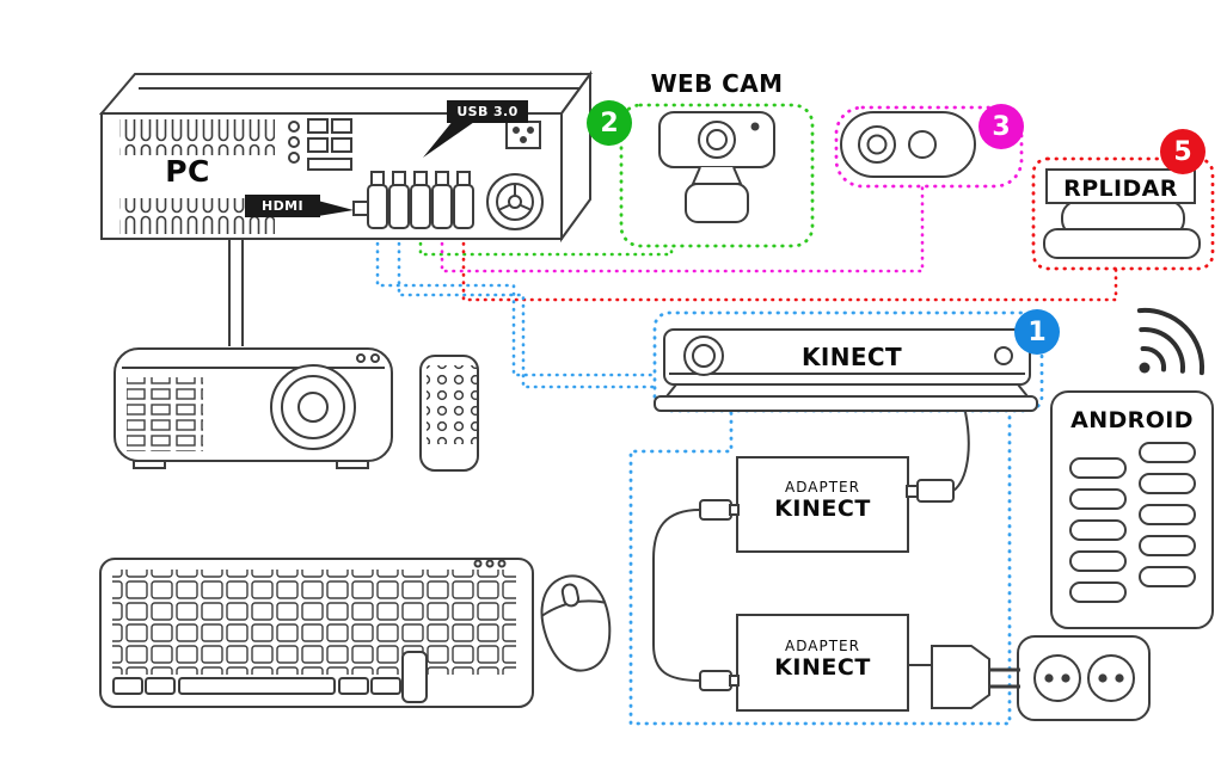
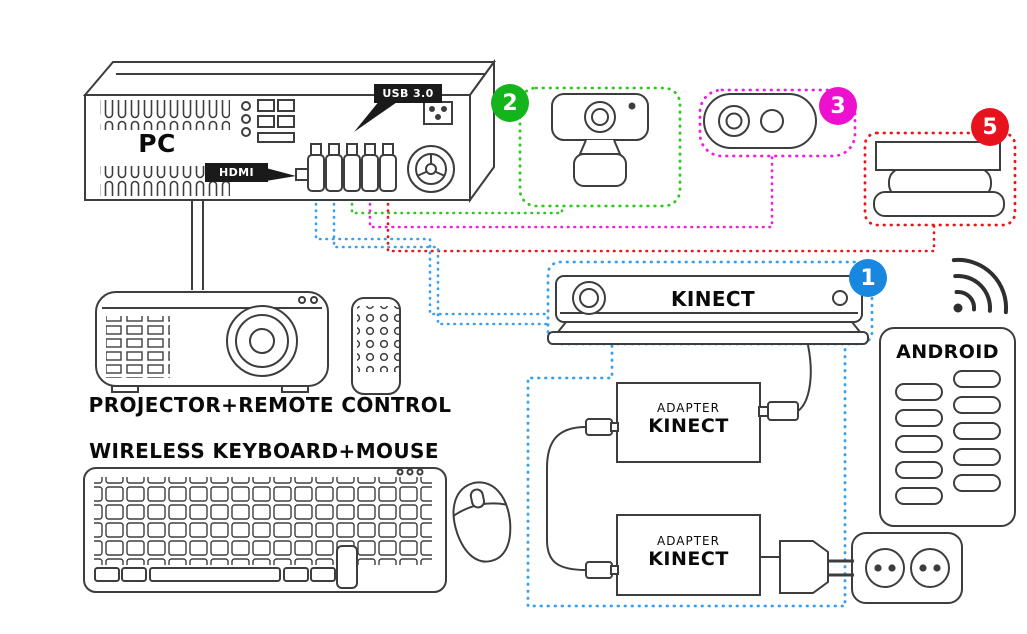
  PC
- WEB CAM
- RPLIDAR
  KINECT
  ANDROID
+ PROJECTOR+REMOTE CONTROL
+ WIRELESS KEYBOARD+MOUSE
  USB 3.0
  HDMI
  ADAPTER
  KINECT
  ADAPTER
  KINECT
  1
  2
  3
  5
